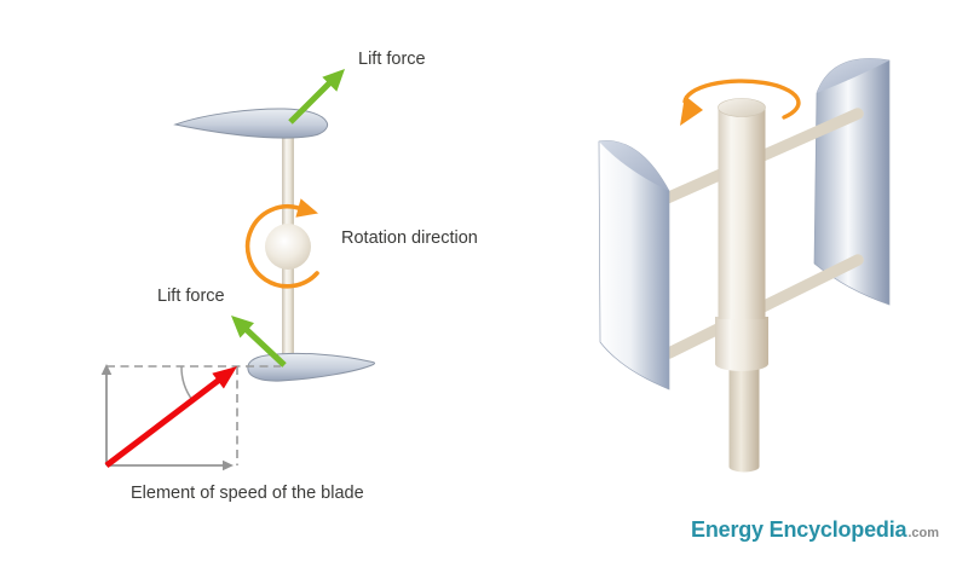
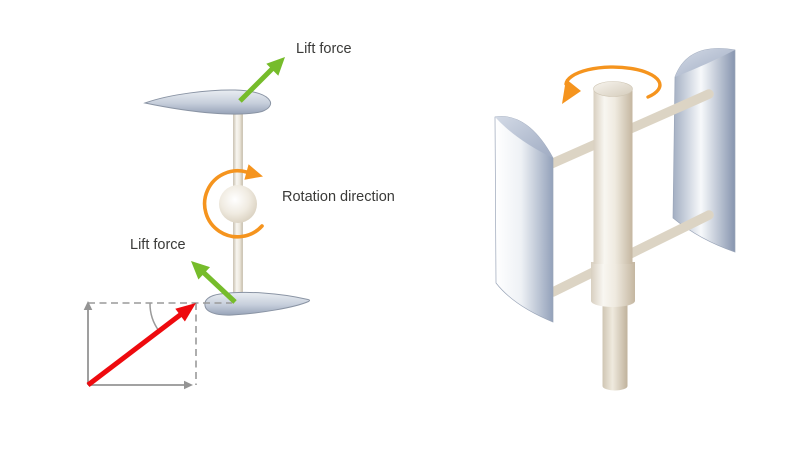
  Lift force
  Lift force
  Rotation direction
- Element of speed of the blade
- Energy Encyclopedia
- .com
